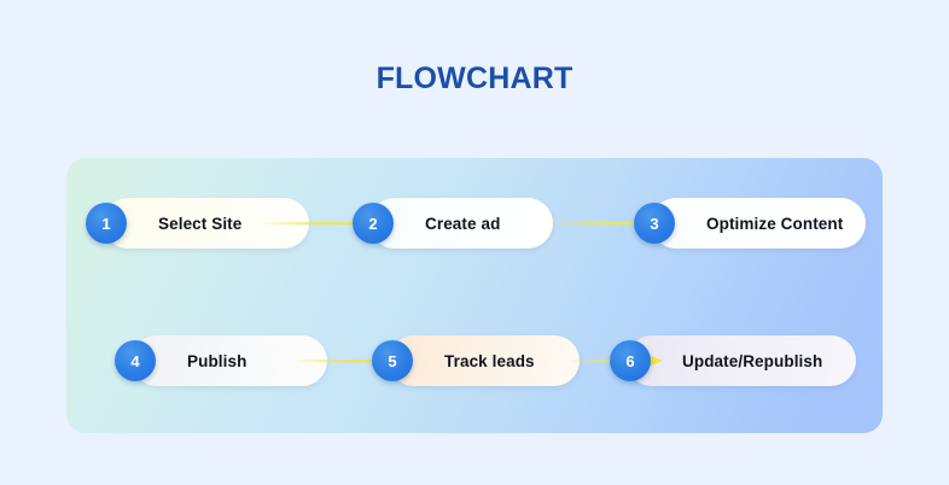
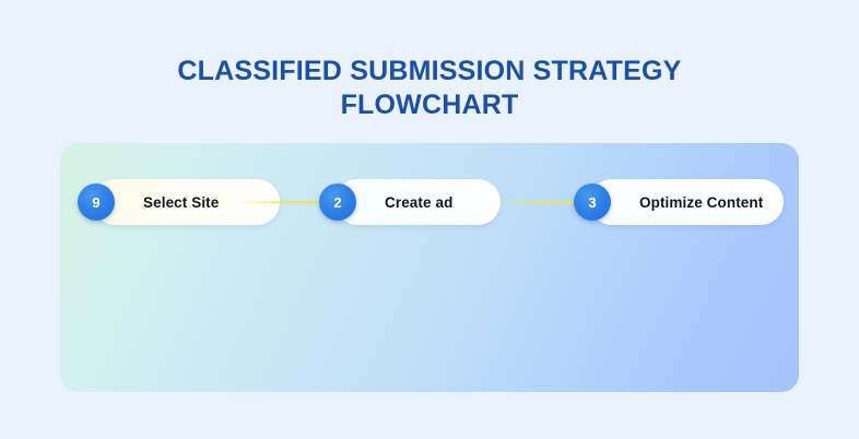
+ CLASSIFIED SUBMISSION STRATEGY
  FLOWCHART
  Select Site
- 1
+ 9
  Create ad
  2
  Optimize Content
  3
- Publish
- 4
- Track leads
- 5
- Update/Republish
- 6
